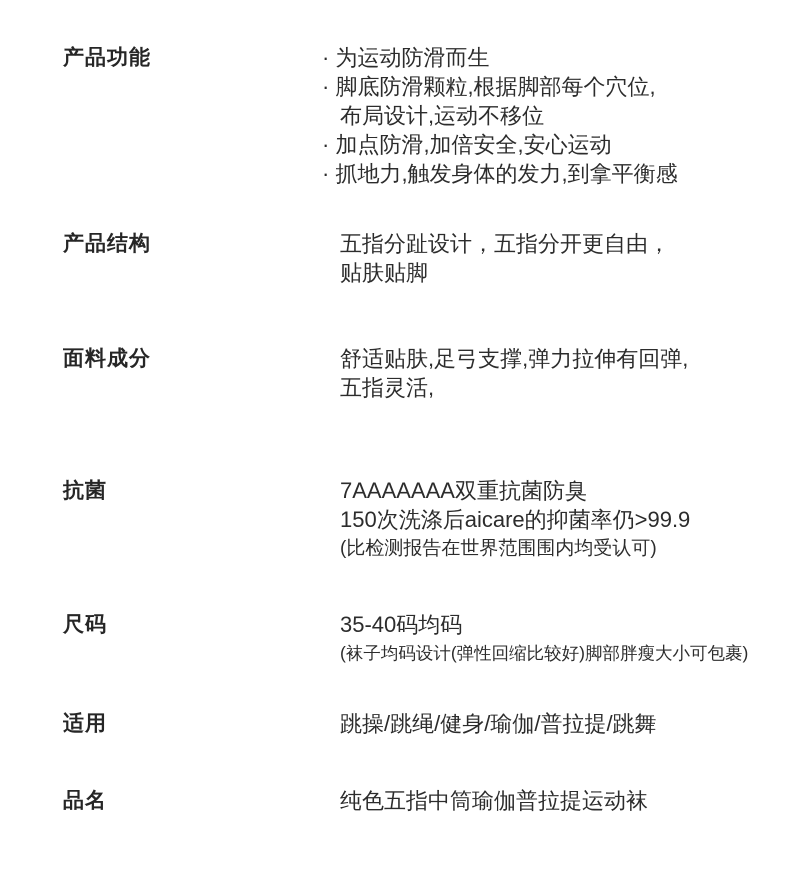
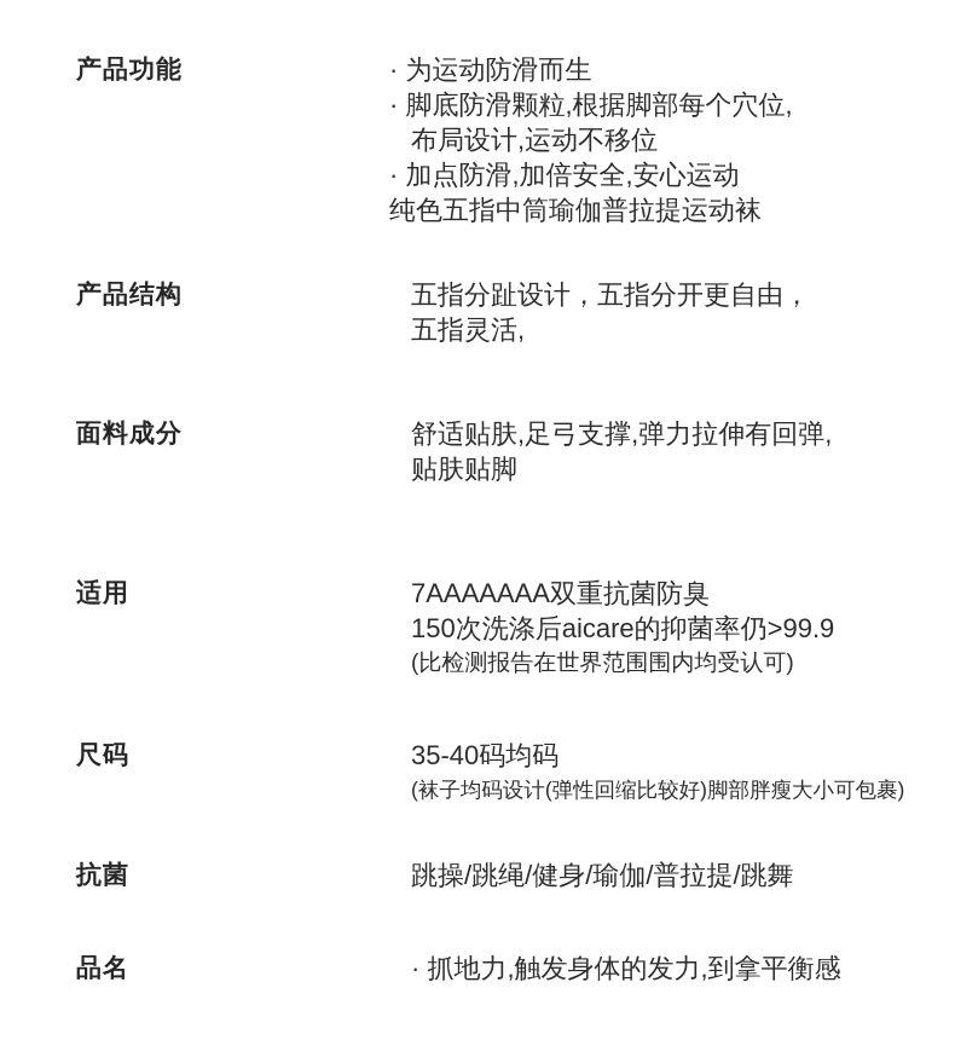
  产品功能
  · 为运动防滑而生
  · 脚底防滑颗粒,根据脚部每个穴位,
  布局设计,运动不移位
  · 加点防滑,加倍安全,安心运动
- · 抓地力,触发身体的发力,到拿平衡感
+ 纯色五指中筒瑜伽普拉提运动袜
  产品结构
  五指分趾设计，五指分开更自由，
- 贴肤贴脚
+ 五指灵活,
  面料成分
  舒适贴肤,足弓支撑,弹力拉伸有回弹,
- 五指灵活,
+ 贴肤贴脚
- 抗菌
+ 适用
  7AAAAAAA双重抗菌防臭
  150次洗涤后aicare的抑菌率仍>99.9
  (比检测报告在世界范围围内均受认可)
  尺码
  35-40码均码
  (袜子均码设计(弹性回缩比较好)脚部胖瘦大小可包裹)
- 适用
+ 抗菌
  跳操/跳绳/健身/瑜伽/普拉提/跳舞
  品名
- 纯色五指中筒瑜伽普拉提运动袜
+ · 抓地力,触发身体的发力,到拿平衡感
